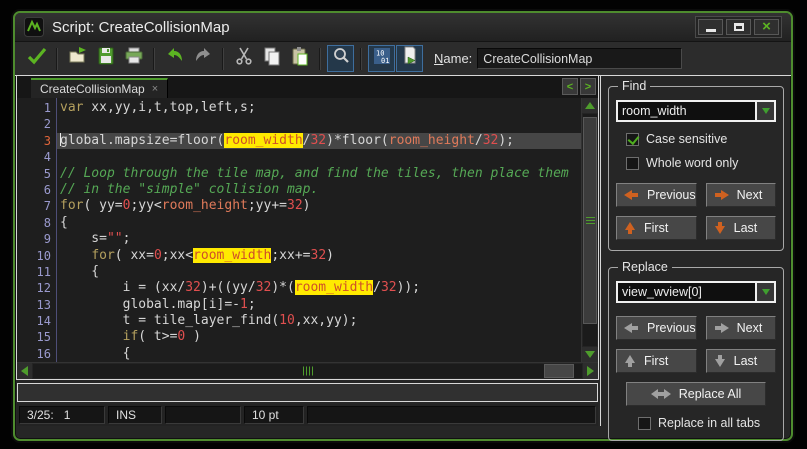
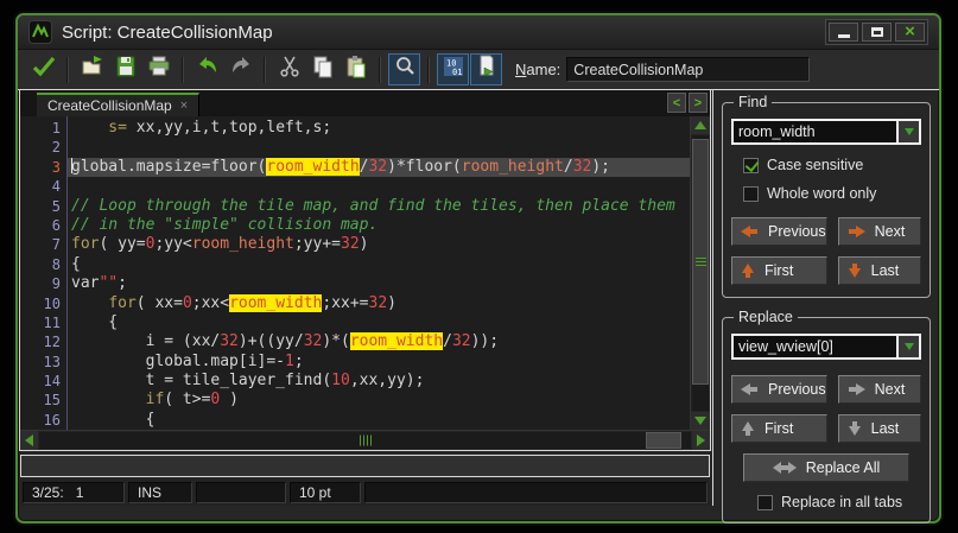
  Script: CreateCollisionMap
  ×
  10
  01
  Name:
  CreateCollisionMap
  CreateCollisionMap
  ×
  <
  >
  1
  2
  3
  4
  5
  6
  7
  8
  9
  10
  11
  12
  13
  14
  15
  16
- var xx,yy,i,t,top,left,s;
+ s= xx,yy,i,t,top,left,s;
  global.mapsize=floor(room_width/32)*floor(room_height/32);
  // Loop through the tile map, and find the tiles, then place them
  // in the "simple" collision map.
  for( yy=0;yy<room_height;yy+=32)
  {
- s="";
+ var"";
  for( xx=0;xx<room_width;xx+=32)
  {
  i = (xx/32)+((yy/32)*(room_width/32));
  global.map[i]=-1;
  t = tile_layer_find(10,xx,yy);
  if( t>=0 )
  {
  3/25: 1
  INS
  10 pt
  Find
  room_width
  Case sensitive
  Whole word only
  Previous
  Next
  First
  Last
  Replace
  view_wview[0]
  Previous
  Next
  First
  Last
  Replace All
  Replace in all tabs
